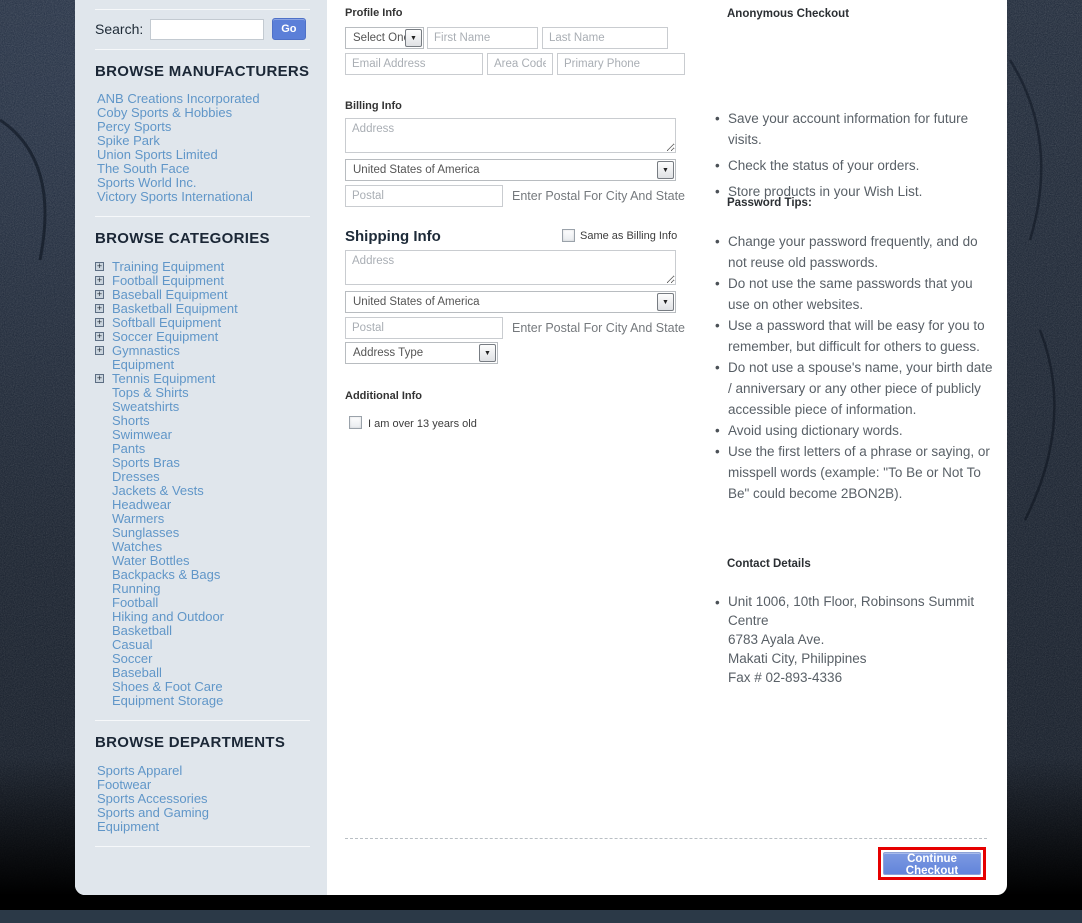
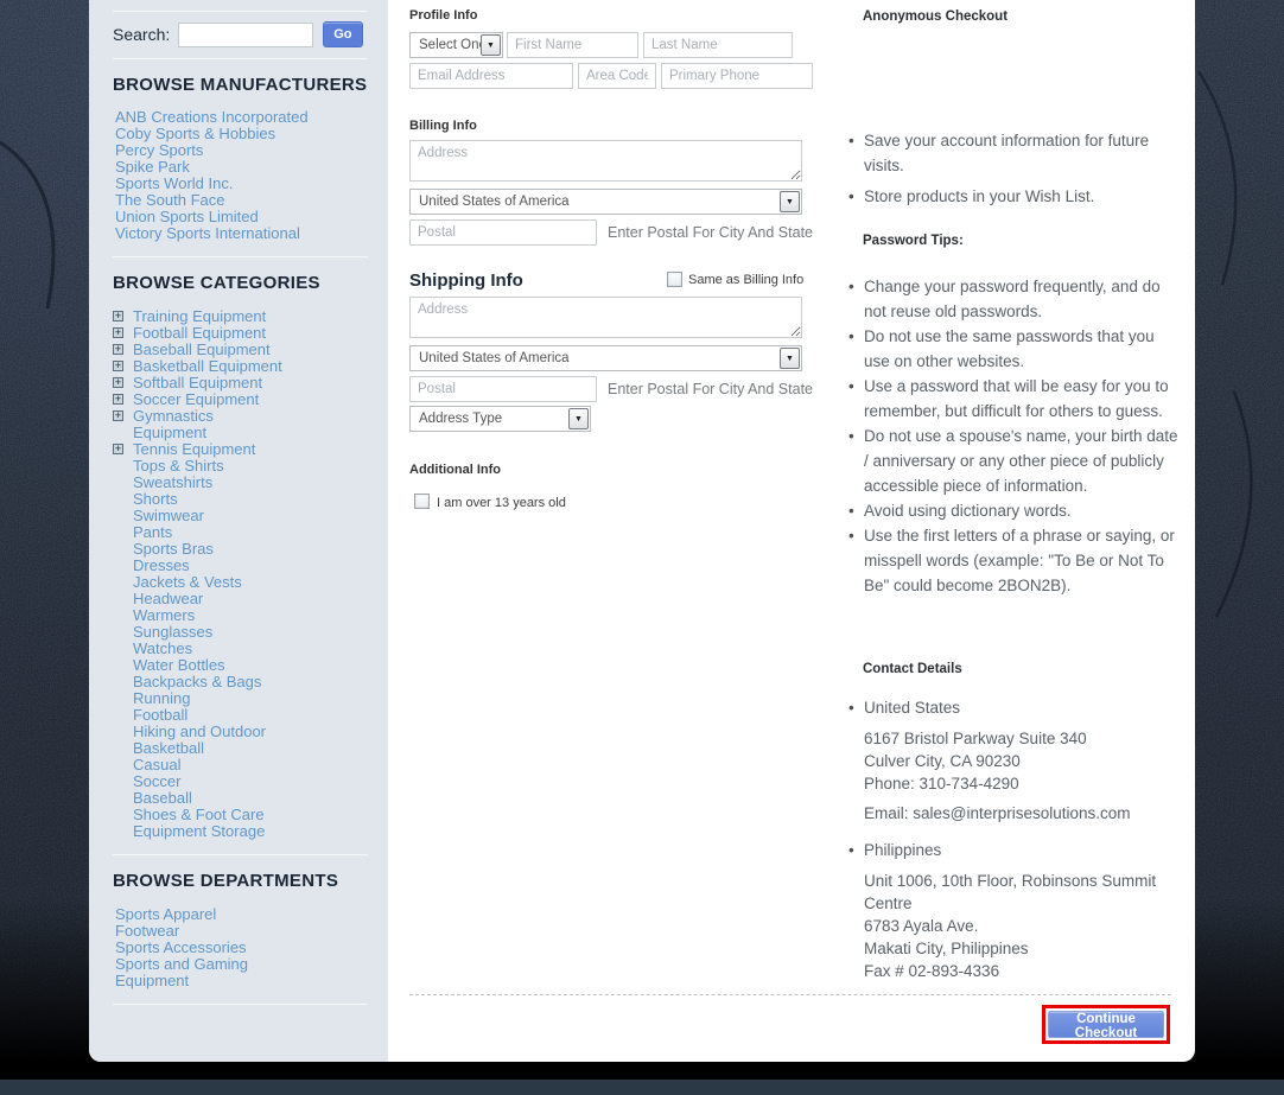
  Search:
  Go
  BROWSE MANUFACTURERS
  ANB Creations Incorporated
  Coby Sports & Hobbies
  Percy Sports
  Spike Park
- Union Sports Limited
+ Sports World Inc.
  The South Face
- Sports World Inc.
+ Union Sports Limited
  Victory Sports International
  BROWSE CATEGORIES
  +
  Training Equipment
  +
  Football Equipment
  +
  Baseball Equipment
  +
  Basketball Equipment
  +
  Softball Equipment
  +
  Soccer Equipment
  +
  Gymnastics
  Equipment
  +
  Tennis Equipment
  Tops & Shirts
  Sweatshirts
  Shorts
  Swimwear
  Pants
  Sports Bras
  Dresses
  Jackets & Vests
  Headwear
  Warmers
  Sunglasses
  Watches
  Water Bottles
  Backpacks & Bags
  Running
  Football
  Hiking and Outdoor
  Basketball
  Casual
  Soccer
  Baseball
  Shoes & Foot Care
  Equipment Storage
  BROWSE DEPARTMENTS
  Sports Apparel
  Footwear
  Sports Accessories
  Sports and Gaming
  Equipment
  Profile Info
  Select On
  First Name
  Last Name
  Email Address
  Area Code
  Primary Phone
  Billing Info
  Address
  United States of America
  Postal
  Enter Postal For City And State
  Shipping Info
  Same as Billing Info
  Address
  United States of America
  Postal
  Enter Postal For City And State
  Address Type
  Additional Info
  I am over 13 years old
  Anonymous Checkout
  Save your account information for future visits.
- Check the status of your orders.
  Store products in your Wish List.
  Password Tips:
  Change your password frequently, and do not reuse old passwords.
  Do not use the same passwords that you use on other websites.
  Use a password that will be easy for you to remember, but difficult for others to guess.
  Do not use a spouse's name, your birth date / anniversary or any other piece of publicly accessible piece of information.
  Avoid using dictionary words.
  Use the first letters of a phrase or saying, or misspell words (example: "To Be or Not To Be" could become 2BON2B).
  Contact Details
+ United States
+ 6167 Bristol Parkway Suite 340
+ Culver City, CA 90230
+ Phone: 310-734-4290
+ Email: sales@interprisesolutions.com
+ Philippines
  Unit 1006, 10th Floor, Robinsons Summit Centre
  6783 Ayala Ave.
  Makati City, Philippines
  Fax # 02-893-4336
  Continue Checkout
